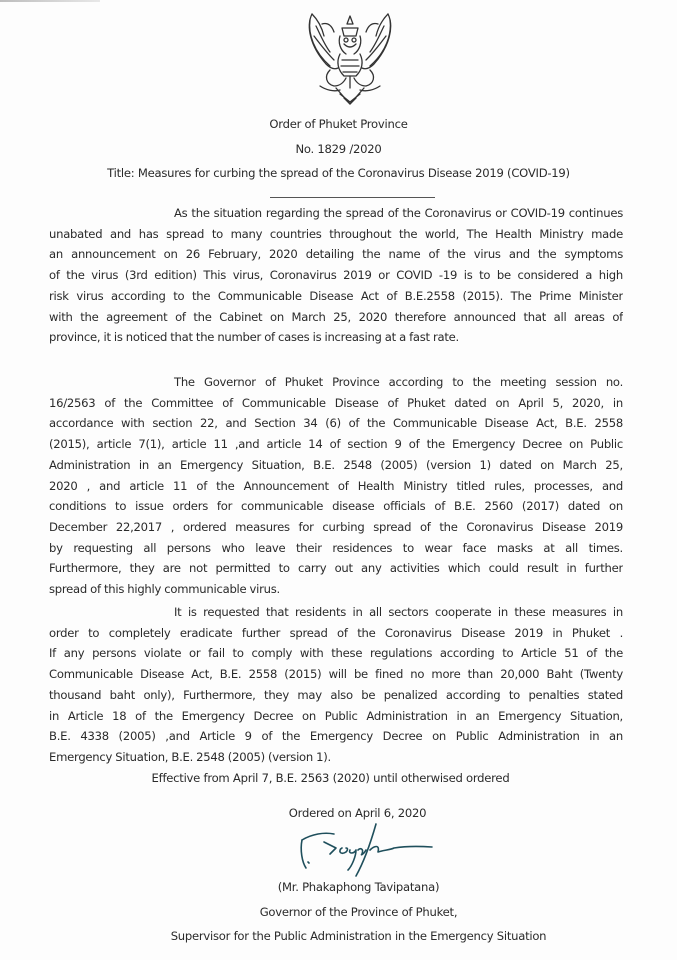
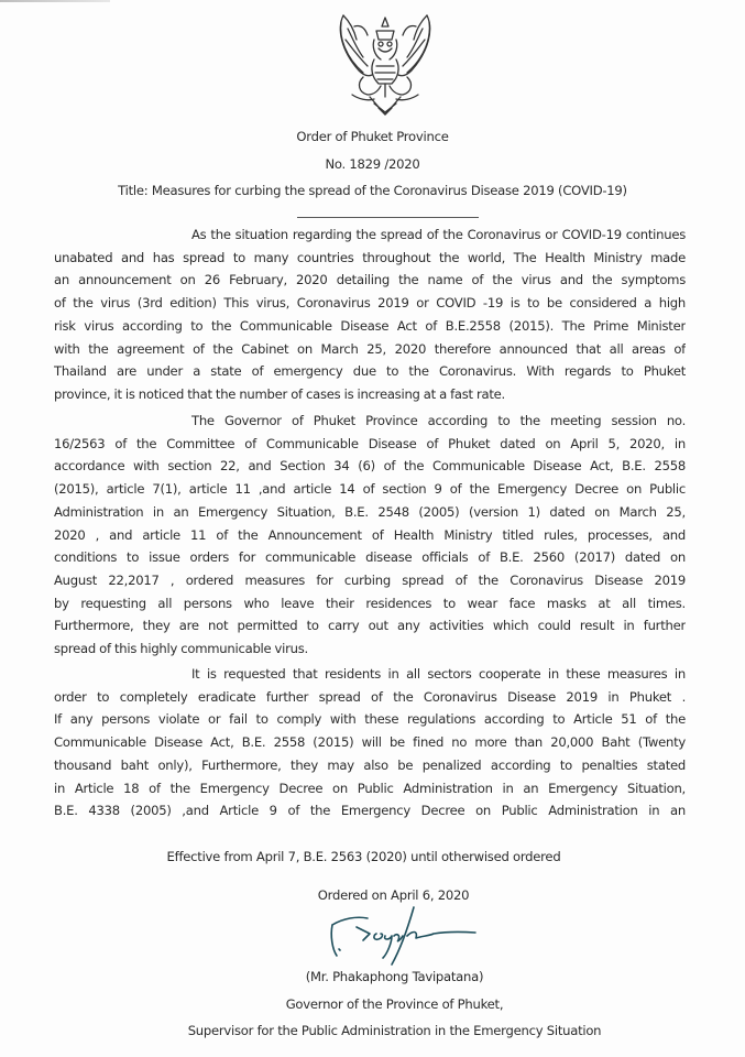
  Order of Phuket Province
  No. 1829 /2020
  Title: Measures for curbing the spread of the Coronavirus Disease 2019 (COVID-19)
  As the situation regarding the spread of the Coronavirus or COVID-19 continues
  unabated and has spread to many countries throughout the world, The Health Ministry made
  an announcement on 26 February, 2020 detailing the name of the virus and the symptoms
  of the virus (3rd edition) This virus, Coronavirus 2019 or COVID -19 is to be considered a high
  risk virus according to the Communicable Disease Act of B.E.2558 (2015). The Prime Minister
  with the agreement of the Cabinet on March 25, 2020 therefore announced that all areas of
+ Thailand are under a state of emergency due to the Coronavirus. With regards to Phuket
  province, it is noticed that the number of cases is increasing at a fast rate.
  The Governor of Phuket Province according to the meeting session no.
  16/2563 of the Committee of Communicable Disease of Phuket dated on April 5, 2020, in
  accordance with section 22, and Section 34 (6) of the Communicable Disease Act, B.E. 2558
  (2015), article 7(1), article 11 ,and article 14 of section 9 of the Emergency Decree on Public
  Administration in an Emergency Situation, B.E. 2548 (2005) (version 1) dated on March 25,
  2020 , and article 11 of the Announcement of Health Ministry titled rules, processes, and
  conditions to issue orders for communicable disease officials of B.E. 2560 (2017) dated on
- December 22,2017 , ordered measures for curbing spread of the Coronavirus Disease 2019
+ August 22,2017 , ordered measures for curbing spread of the Coronavirus Disease 2019
  by requesting all persons who leave their residences to wear face masks at all times.
  Furthermore, they are not permitted to carry out any activities which could result in further
  spread of this highly communicable virus.
  It is requested that residents in all sectors cooperate in these measures in
  order to completely eradicate further spread of the Coronavirus Disease 2019 in Phuket .
  If any persons violate or fail to comply with these regulations according to Article 51 of the
  Communicable Disease Act, B.E. 2558 (2015) will be fined no more than 20,000 Baht (Twenty
  thousand baht only), Furthermore, they may also be penalized according to penalties stated
  in Article 18 of the Emergency Decree on Public Administration in an Emergency Situation,
  B.E. 4338 (2005) ,and Article 9 of the Emergency Decree on Public Administration in an
- Emergency Situation, B.E. 2548 (2005) (version 1).
  Effective from April 7, B.E. 2563 (2020) until otherwised ordered
  Ordered on April 6, 2020
  (Mr. Phakaphong Tavipatana)
  Governor of the Province of Phuket,
  Supervisor for the Public Administration in the Emergency Situation
